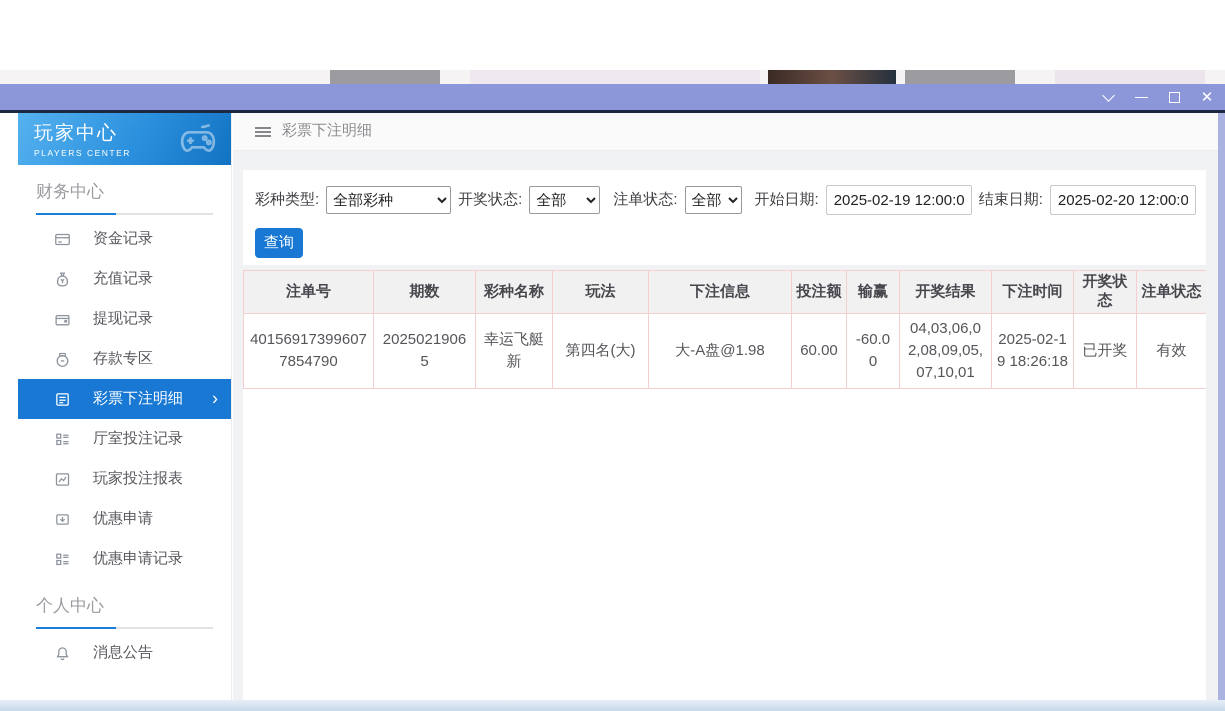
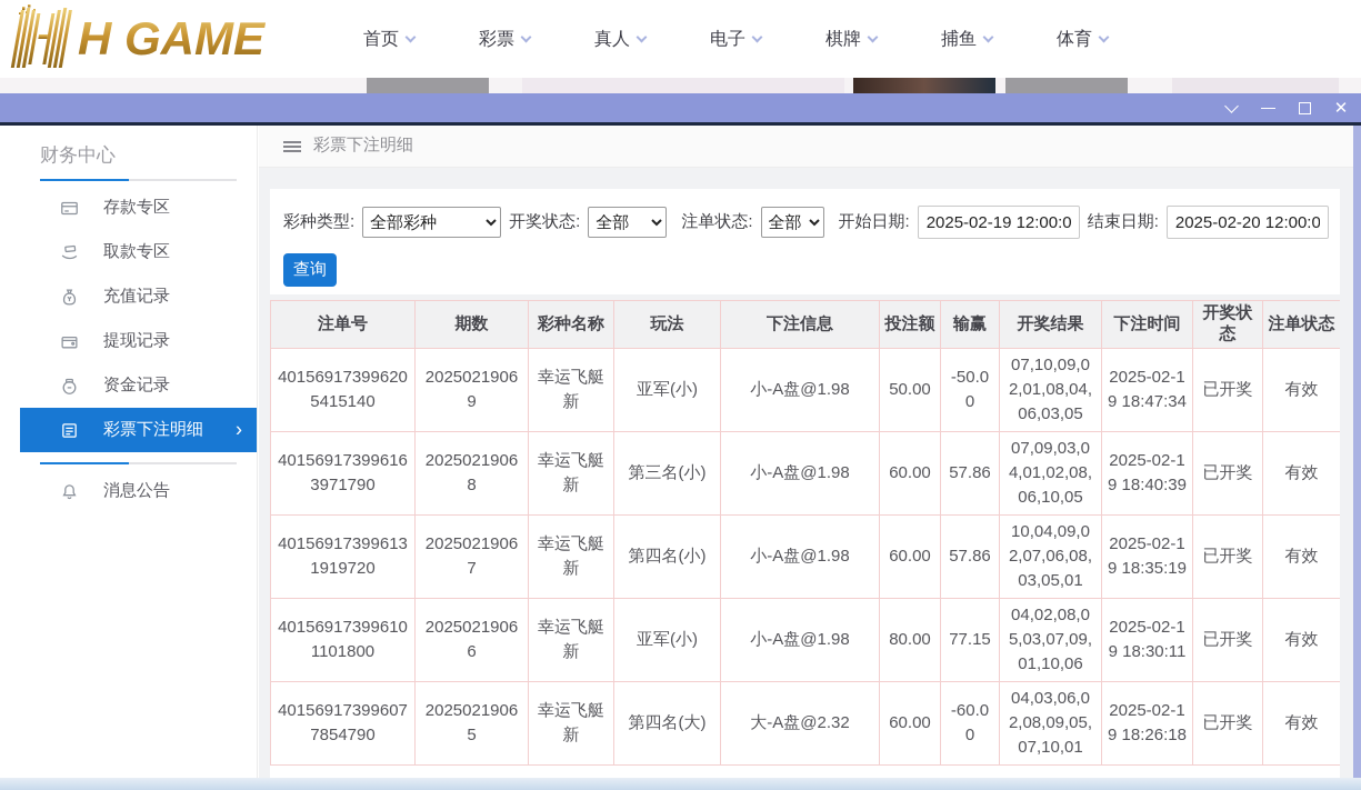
+ H GAME
+ 首页
+ 彩票
+ 真人
+ 电子
+ 棋牌
+ 捕鱼
+ 体育
  ✕
- 玩家中心
- PLAYERS CENTER
  财务中心
- 资金记录
+ 存款专区
+ 取款专区
  充值记录
  提现记录
- 存款专区
+ 资金记录
  彩票下注明细
  ›
- 厅室投注记录
- 玩家投注报表
- 优惠申请
- 优惠申请记录
- 个人中心
  消息公告
  彩票下注明细
  彩种类型:
  全部彩种
  开奖状态:
  全部
  注单状态:
  全部
  开始日期:
  2025-02-19 12:00:0
  结束日期:
  2025-02-20 12:00:0
  查询
  	注单号	期数	彩种名称	玩法	下注信息	投注额	输赢	开奖结果	下注时间	开奖状态	注单状态
+ 401569173996205415140	20250219069	幸运飞艇新	亚军(小)	小-A盘@1.98	50.00	-50.00	07,10,09,02,01,08,04,06,03,05	2025-02-19 18:47:34	已开奖	有效
+ 401569173996163971790	20250219068	幸运飞艇新	第三名(小)	小-A盘@1.98	60.00	57.86	07,09,03,04,01,02,08,06,10,05	2025-02-19 18:40:39	已开奖	有效
+ 401569173996131919720	20250219067	幸运飞艇新	第四名(小)	小-A盘@1.98	60.00	57.86	10,04,09,02,07,06,08,03,05,01	2025-02-19 18:35:19	已开奖	有效
+ 401569173996101101800	20250219066	幸运飞艇新	亚军(小)	小-A盘@1.98	80.00	77.15	04,02,08,05,03,07,09,01,10,06	2025-02-19 18:30:11	已开奖	有效
- 401569173996077854790	20250219065	幸运飞艇新	第四名(大)	大-A盘@1.98	60.00	-60.00	04,03,06,02,08,09,05,07,10,01	2025-02-19 18:26:18	已开奖	有效
+ 401569173996077854790	20250219065	幸运飞艇新	第四名(大)	大-A盘@2.32	60.00	-60.00	04,03,06,02,08,09,05,07,10,01	2025-02-19 18:26:18	已开奖	有效
